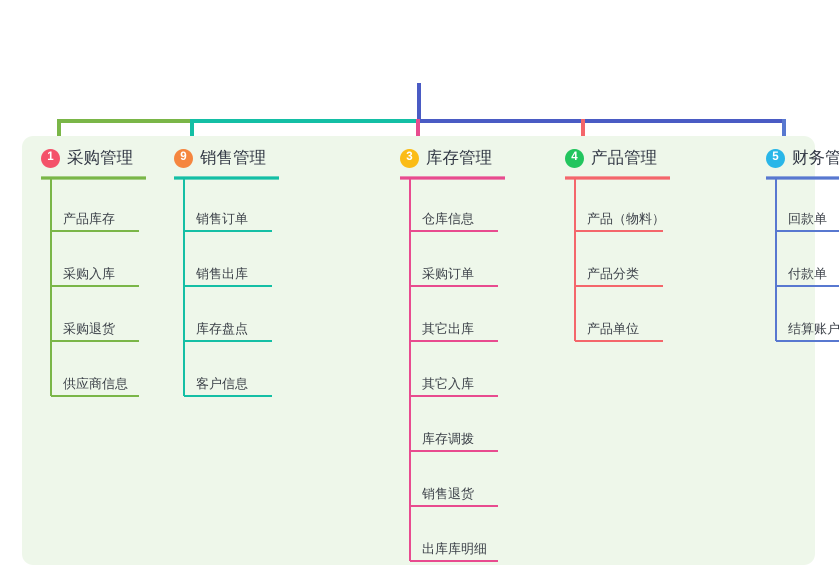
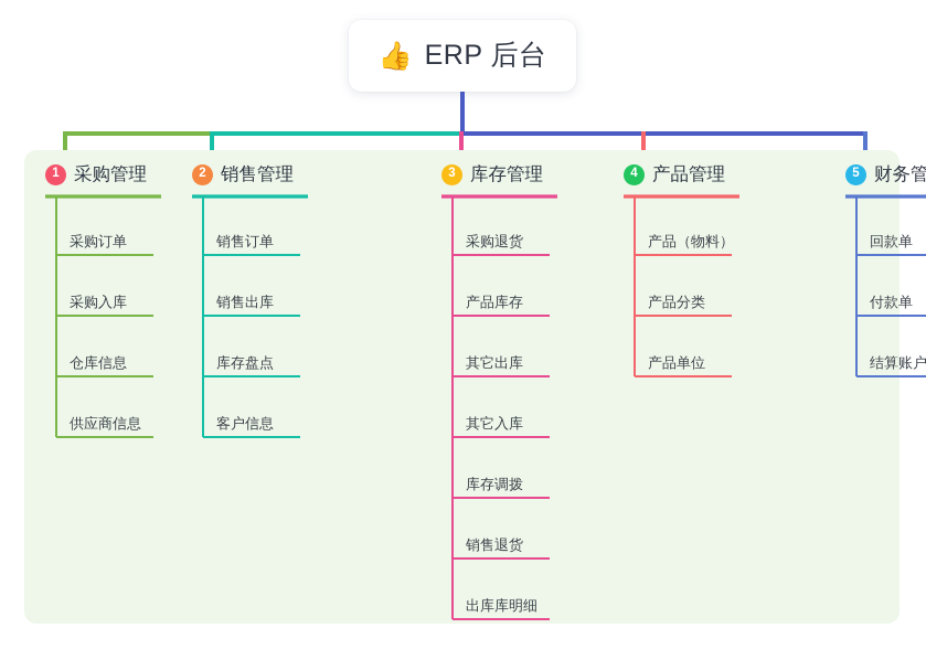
+ 👍
+ ERP 后台
  1
  采购管理
- 产品库存
+ 采购订单
  采购入库
- 采购退货
+ 仓库信息
  供应商信息
- 9
+ 2
  销售管理
  销售订单
  销售出库
  库存盘点
  客户信息
  3
  库存管理
- 仓库信息
+ 采购退货
- 采购订单
+ 产品库存
  其它出库
  其它入库
  库存调拨
  销售退货
  出库库明细
  4
  产品管理
  产品（物料）
  产品分类
  产品单位
  5
  财务管
  回款单
  付款单
  结算账户
